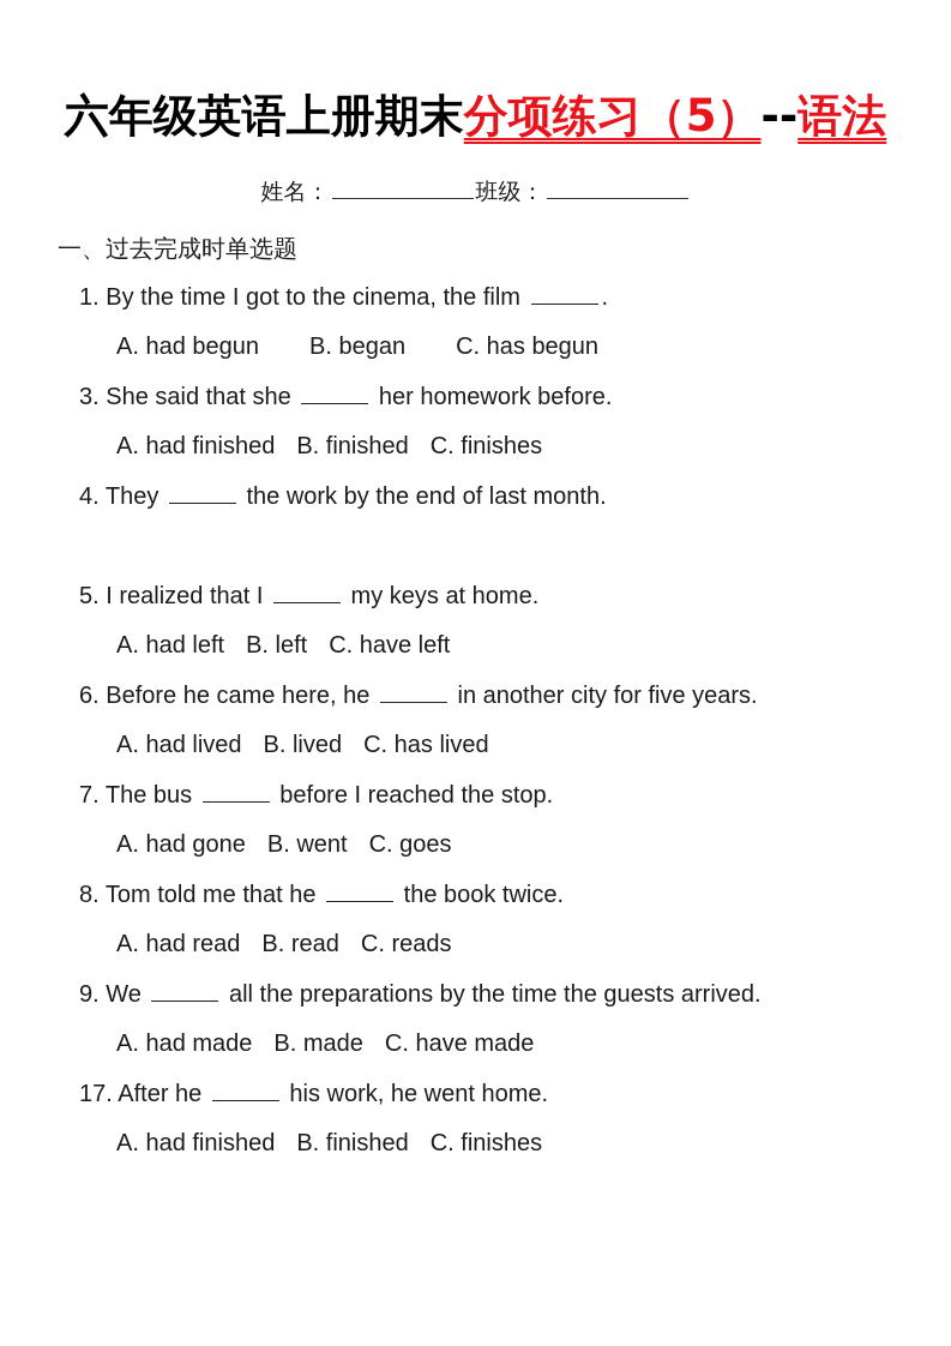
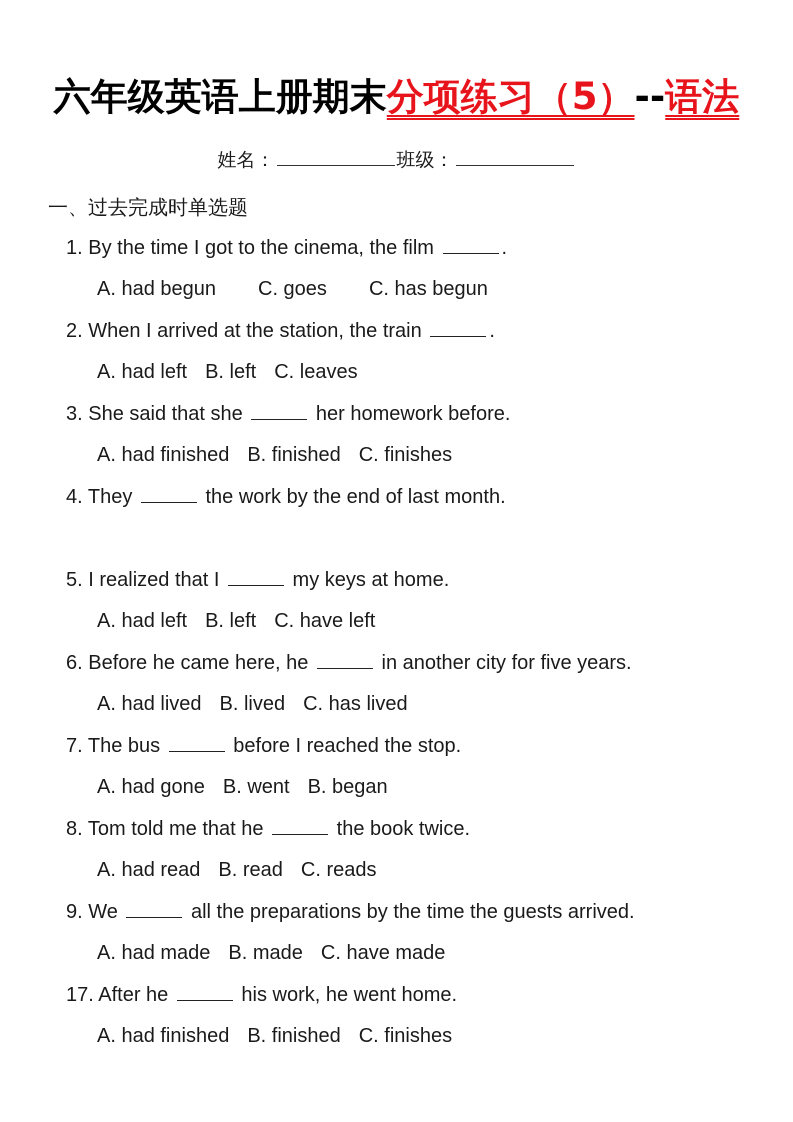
  六年级英语上册期末分项练习（5）--语法
  姓名： 班级：
  一、过去完成时单选题
  1. By the time I got to the cinema, the film .
- A. had begun B. began C. has begun
+ A. had begun C. goes C. has begun
+ 2. When I arrived at the station, the train .
+ A. had left B. left C. leaves
  3. She said that she her homework before.
  A. had finished B. finished C. finishes
  4. They the work by the end of last month.
  5. I realized that I my keys at home.
  A. had left B. left C. have left
  6. Before he came here, he in another city for five years.
  A. had lived B. lived C. has lived
  7. The bus before I reached the stop.
- A. had gone B. went C. goes
+ A. had gone B. went B. began
  8. Tom told me that he the book twice.
  A. had read B. read C. reads
  9. We all the preparations by the time the guests arrived.
  A. had made B. made C. have made
  17. After he his work, he went home.
  A. had finished B. finished C. finishes
